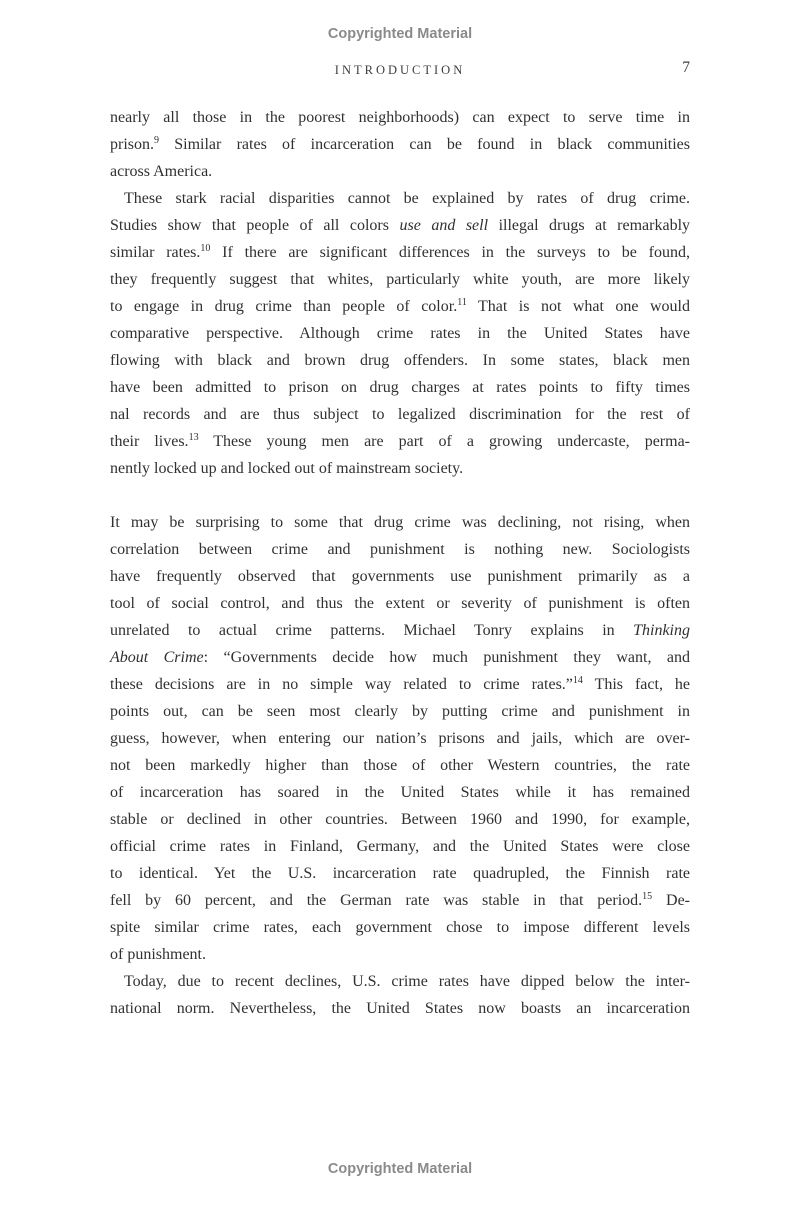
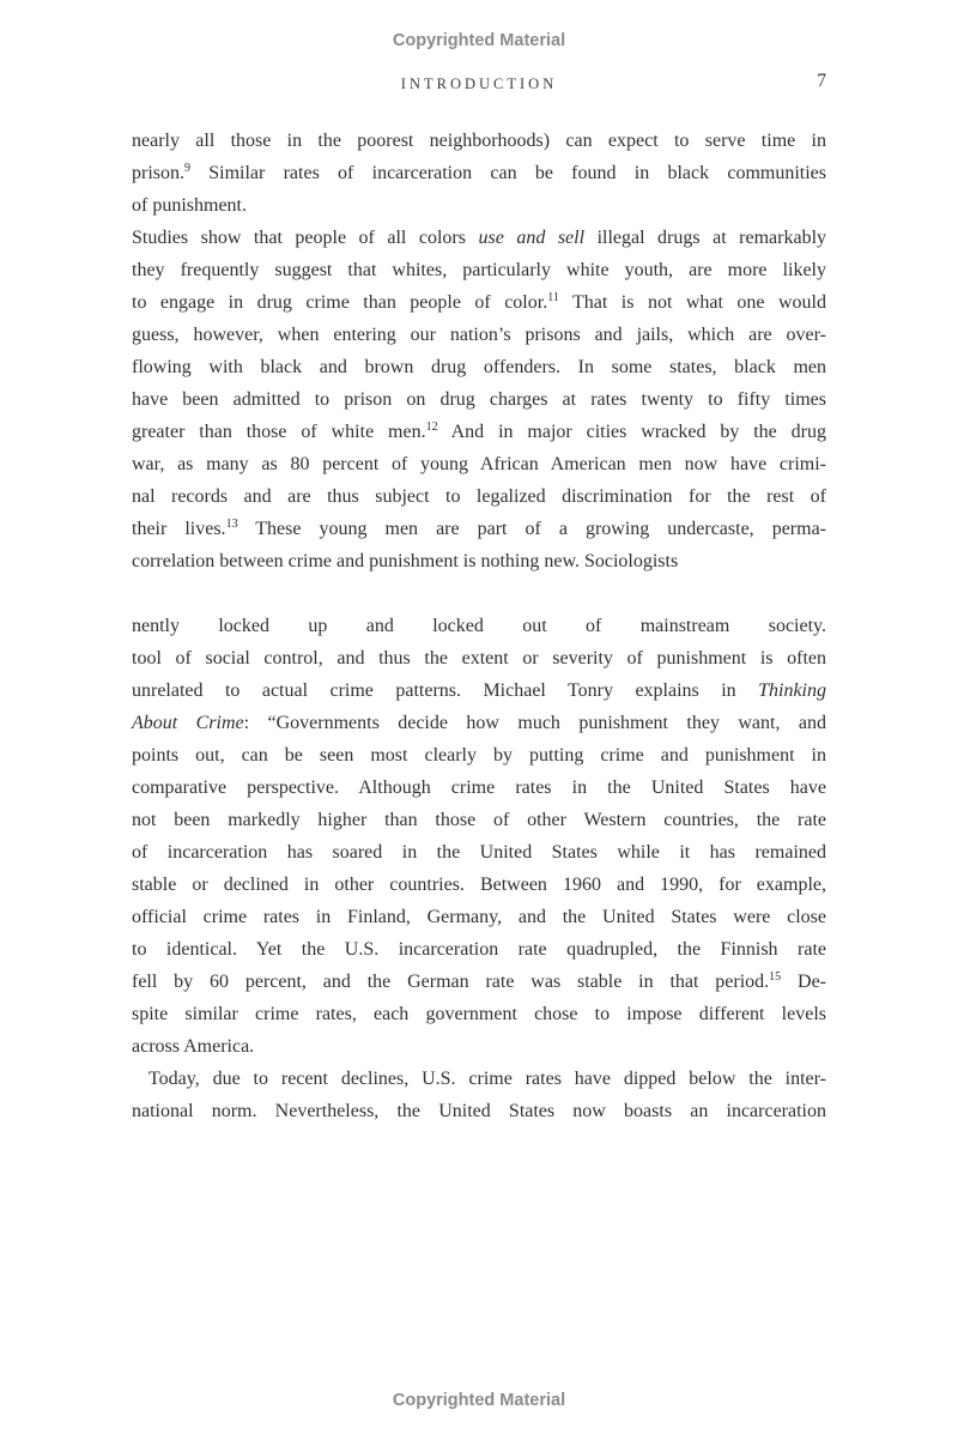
  Copyrighted Material
  INTRODUCTION
  7
  nearly all those in the poorest neighborhoods) can expect to serve time in
  prison.9 Similar rates of incarceration can be found in black communities
- across America.
+ of punishment.
- These stark racial disparities cannot be explained by rates of drug crime.
  Studies show that people of all colors use and sell illegal drugs at remarkably
- similar rates.10 If there are significant differences in the surveys to be found,
  they frequently suggest that whites, particularly white youth, are more likely
  to engage in drug crime than people of color.11 That is not what one would
- comparative perspective. Although crime rates in the United States have
+ guess, however, when entering our nation’s prisons and jails, which are over-
  flowing with black and brown drug offenders. In some states, black men
- have been admitted to prison on drug charges at rates points to fifty times
+ have been admitted to prison on drug charges at rates twenty to fifty times
+ greater than those of white men.12 And in major cities wracked by the drug
+ war, as many as 80 percent of young African American men now have crimi-
  nal records and are thus subject to legalized discrimination for the rest of
  their lives.13 These young men are part of a growing undercaste, perma-
- nently locked up and locked out of mainstream society.
+ correlation between crime and punishment is nothing new. Sociologists
- It may be surprising to some that drug crime was declining, not rising, when
- correlation between crime and punishment is nothing new. Sociologists
+ nently locked up and locked out of mainstream society.
- have frequently observed that governments use punishment primarily as a
  tool of social control, and thus the extent or severity of punishment is often
  unrelated to actual crime patterns. Michael Tonry explains in Thinking
  About Crime: “Governments decide how much punishment they want, and
- these decisions are in no simple way related to crime rates.”14 This fact, he
  points out, can be seen most clearly by putting crime and punishment in
- guess, however, when entering our nation’s prisons and jails, which are over-
+ comparative perspective. Although crime rates in the United States have
  not been markedly higher than those of other Western countries, the rate
  of incarceration has soared in the United States while it has remained
  stable or declined in other countries. Between 1960 and 1990, for example,
  official crime rates in Finland, Germany, and the United States were close
  to identical. Yet the U.S. incarceration rate quadrupled, the Finnish rate
  fell by 60 percent, and the German rate was stable in that period.15 De-
  spite similar crime rates, each government chose to impose different levels
- of punishment.
+ across America.
  Today, due to recent declines, U.S. crime rates have dipped below the inter-
  national norm. Nevertheless, the United States now boasts an incarceration
  Copyrighted Material
